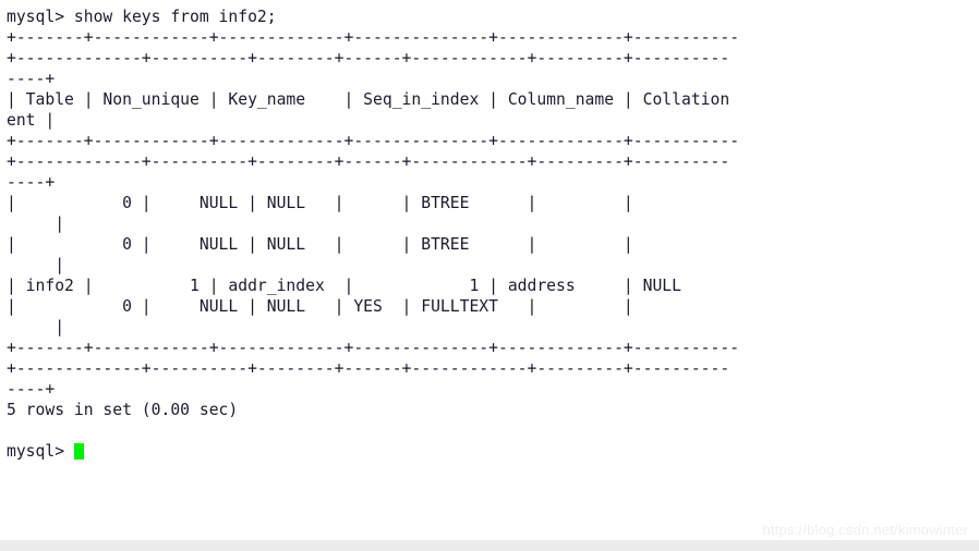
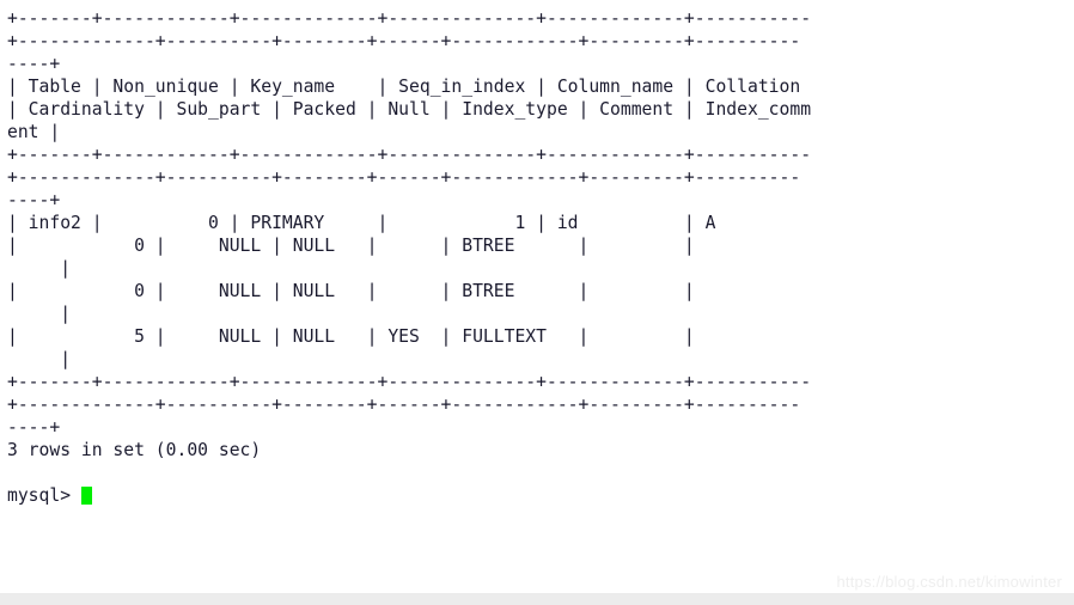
- mysql> show keys from info2;
  +-------+------------+-------------+--------------+-------------+-----------
  +-------------+----------+--------+------+------------+---------+----------
  ----+
  | Table | Non_unique | Key_name | Seq_in_index | Column_name | Collation
+ | Cardinality | Sub_part | Packed | Null | Index_type | Comment | Index_comm
  ent |
  +-------+------------+-------------+--------------+-------------+-----------
  +-------------+----------+--------+------+------------+---------+----------
  ----+
+ | info2 | 0 | PRIMARY | 1 | id | A
  | 0 | NULL | NULL | | BTREE | |
  |
  | 0 | NULL | NULL | | BTREE | |
  |
- | info2 | 1 | addr_index | 1 | address | NULL
- | 0 | NULL | NULL | YES | FULLTEXT | |
+ | 5 | NULL | NULL | YES | FULLTEXT | |
  |
  +-------+------------+-------------+--------------+-------------+-----------
  +-------------+----------+--------+------+------------+---------+----------
  ----+
- 5 rows in set (0.00 sec)
+ 3 rows in set (0.00 sec)
  mysql>
